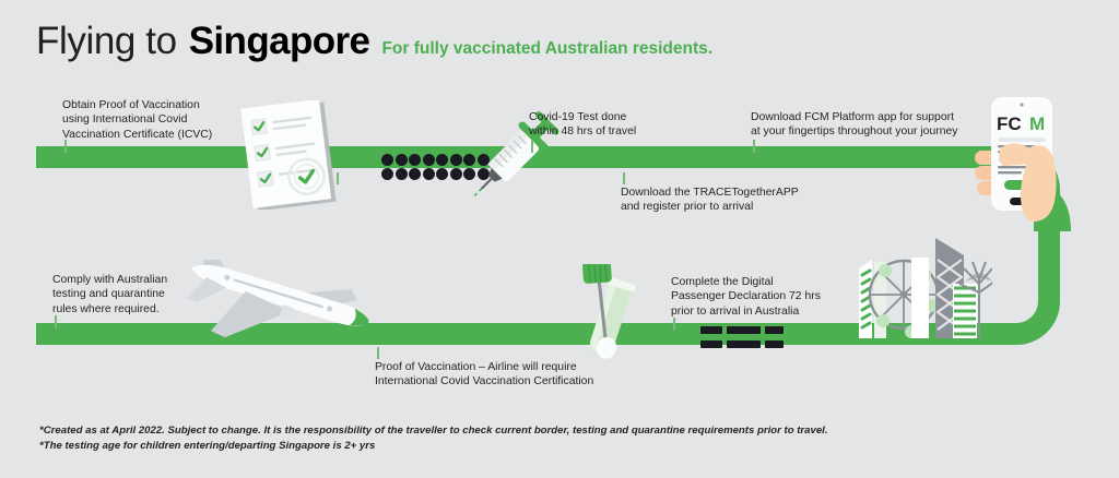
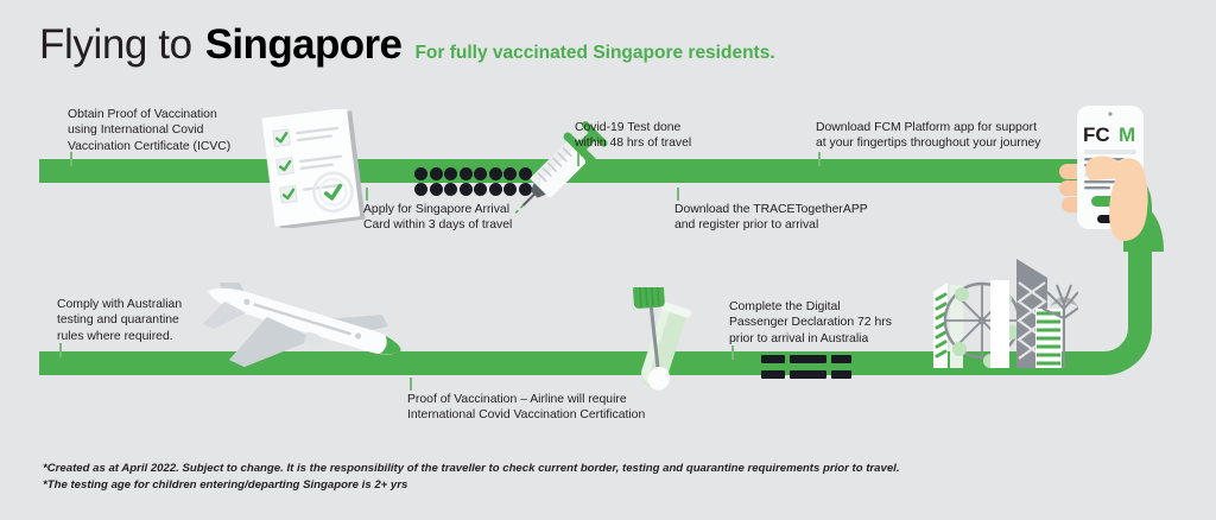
  Flying to
  Singapore
- For fully vaccinated Australian residents.
+ For fully vaccinated Singapore residents.
  FC
  M
  Obtain Proof of Vaccination
  using International Covid
  Vaccination Certificate (ICVC)
+ Apply for Singapore Arrival
+ Card within 3 days of travel
  Covid-19 Test done
  within 48 hrs of travel
  Download the TRACETogetherAPP
  and register prior to arrival
  Download FCM Platform app for support
  at your fingertips throughout your journey
  Comply with Australian
  testing and quarantine
  rules where required.
  Proof of Vaccination – Airline will require
  International Covid Vaccination Certification
  Complete the Digital
  Passenger Declaration 72 hrs
  prior to arrival in Australia
  *Created as at April 2022. Subject to change. It is the responsibility of the traveller to check current border, testing and quarantine requirements prior to travel.
  *The testing age for children entering/departing Singapore is 2+ yrs
